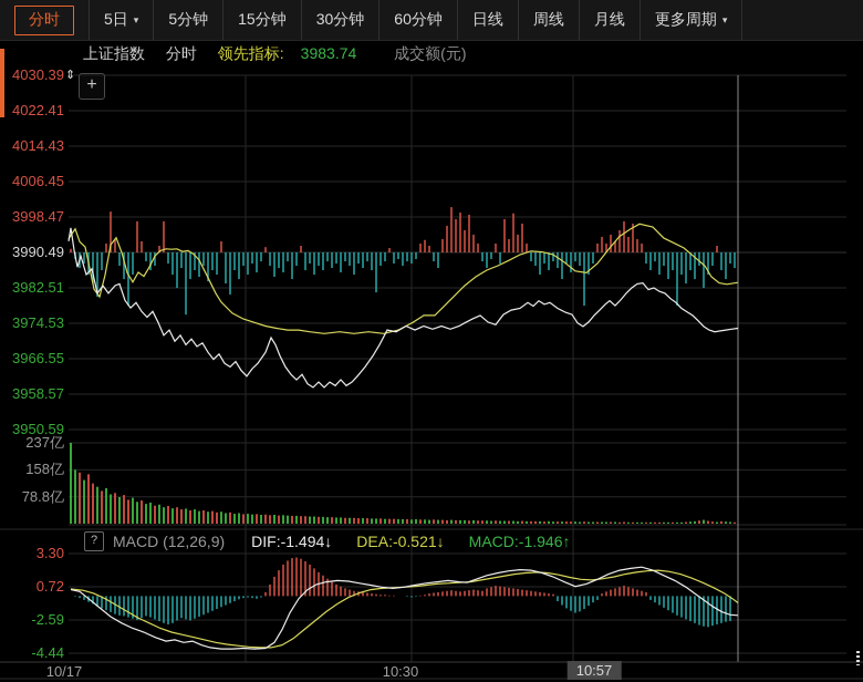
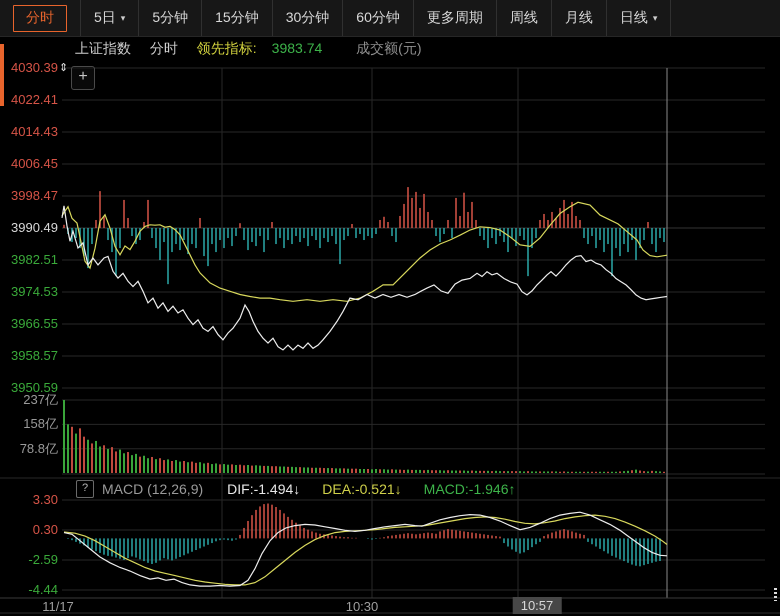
  分时
  5日
  ▾
  5分钟
  15分钟
  30分钟
  60分钟
- 日线
+ 更多周期
  周线
  月线
- 更多周期
+ 日线
  ▾
  上证指数 分时 领先指标: 3983.74 成交额(元)
  ⇕
  +
  4030.39
  4022.41
  4014.43
  4006.45
  3998.47
  3990.49
  3982.51
  3974.53
  3966.55
  3958.57
  3950.59
  237亿
  158亿
  78.8亿
  3.30
- 0.72
+ 0.30
  -2.59
  -4.44
  ?
  MACD (12,26,9)
  DIF:-1.494↓
  DEA:-0.521↓
  MACD:-1.946↑
- 10/17
+ 11/17
  10:30
  10:57
